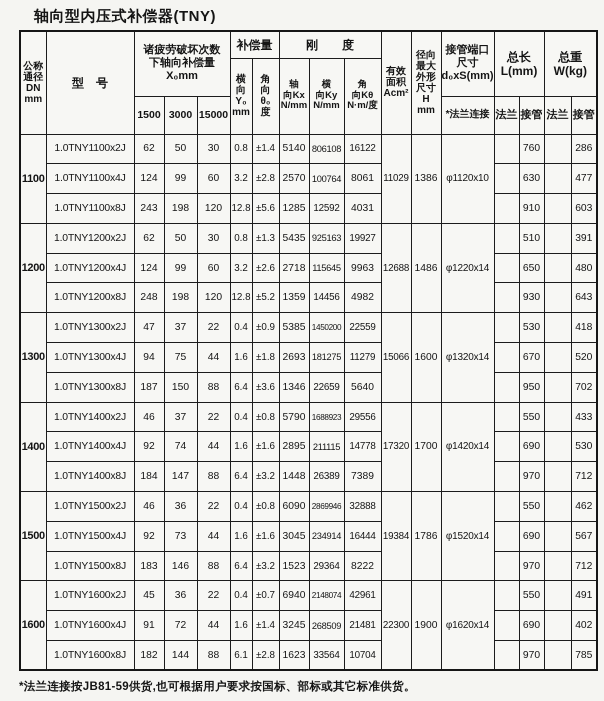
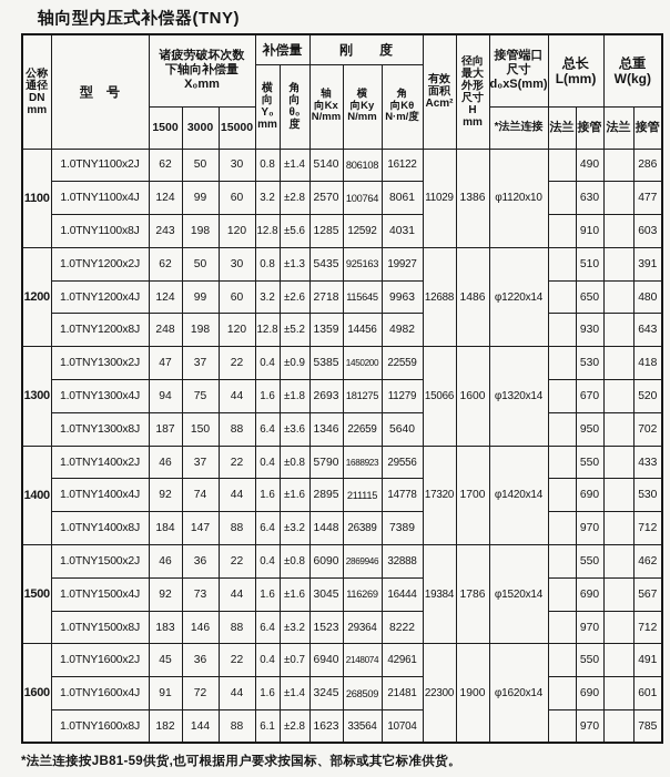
  轴向型内压式补偿器(TNY)
  公称 通径 DN mm	型 号	诸疲劳破坏次数 下轴向补偿量 X₀mm	补偿量	刚 度	有效 面积 Acm²	径向 最大 外形 尺寸 H mm	接管端口 尺寸 d₀xS(mm)	总长 L(mm)	总重 W(kg)
  横 向 Y₀ mm	角 向 θ₀ 度	轴 向Kx N/mm	横 向Ky N/mm	角 向Kθ N·m/度
  1500	3000	15000	*法兰连接	法兰	接管	法兰	接管
- 1100	1.0TNY1100x2J	62	50	30	0.8	±1.4	5140	806108	16122	11029	1386	φ1120x10		760		286
+ 1100	1.0TNY1100x2J	62	50	30	0.8	±1.4	5140	806108	16122	11029	1386	φ1120x10		490		286
  1.0TNY1100x4J	124	99	60	3.2	±2.8	2570	100764	8061		630		477
  1.0TNY1100x8J	243	198	120	12.8	±5.6	1285	12592	4031		910		603
  1200	1.0TNY1200x2J	62	50	30	0.8	±1.3	5435	925163	19927	12688	1486	φ1220x14		510		391
  1.0TNY1200x4J	124	99	60	3.2	±2.6	2718	115645	9963		650		480
  1.0TNY1200x8J	248	198	120	12.8	±5.2	1359	14456	4982		930		643
  1300	1.0TNY1300x2J	47	37	22	0.4	±0.9	5385	1450200	22559	15066	1600	φ1320x14		530		418
  1.0TNY1300x4J	94	75	44	1.6	±1.8	2693	181275	11279		670		520
  1.0TNY1300x8J	187	150	88	6.4	±3.6	1346	22659	5640		950		702
  1400	1.0TNY1400x2J	46	37	22	0.4	±0.8	5790	1688923	29556	17320	1700	φ1420x14		550		433
  1.0TNY1400x4J	92	74	44	1.6	±1.6	2895	211115	14778		690		530
  1.0TNY1400x8J	184	147	88	6.4	±3.2	1448	26389	7389		970		712
  1500	1.0TNY1500x2J	46	36	22	0.4	±0.8	6090	2869946	32888	19384	1786	φ1520x14		550		462
- 1.0TNY1500x4J	92	73	44	1.6	±1.6	3045	234914	16444		690		567
+ 1.0TNY1500x4J	92	73	44	1.6	±1.6	3045	116269	16444		690		567
  1.0TNY1500x8J	183	146	88	6.4	±3.2	1523	29364	8222		970		712
  1600	1.0TNY1600x2J	45	36	22	0.4	±0.7	6940	2148074	42961	22300	1900	φ1620x14		550		491
- 1.0TNY1600x4J	91	72	44	1.6	±1.4	3245	268509	21481		690		402
+ 1.0TNY1600x4J	91	72	44	1.6	±1.4	3245	268509	21481		690		601
  1.0TNY1600x8J	182	144	88	6.1	±2.8	1623	33564	10704		970		785
  *法兰连接按JB81-59供货,也可根据用户要求按国标、部标或其它标准供货。
